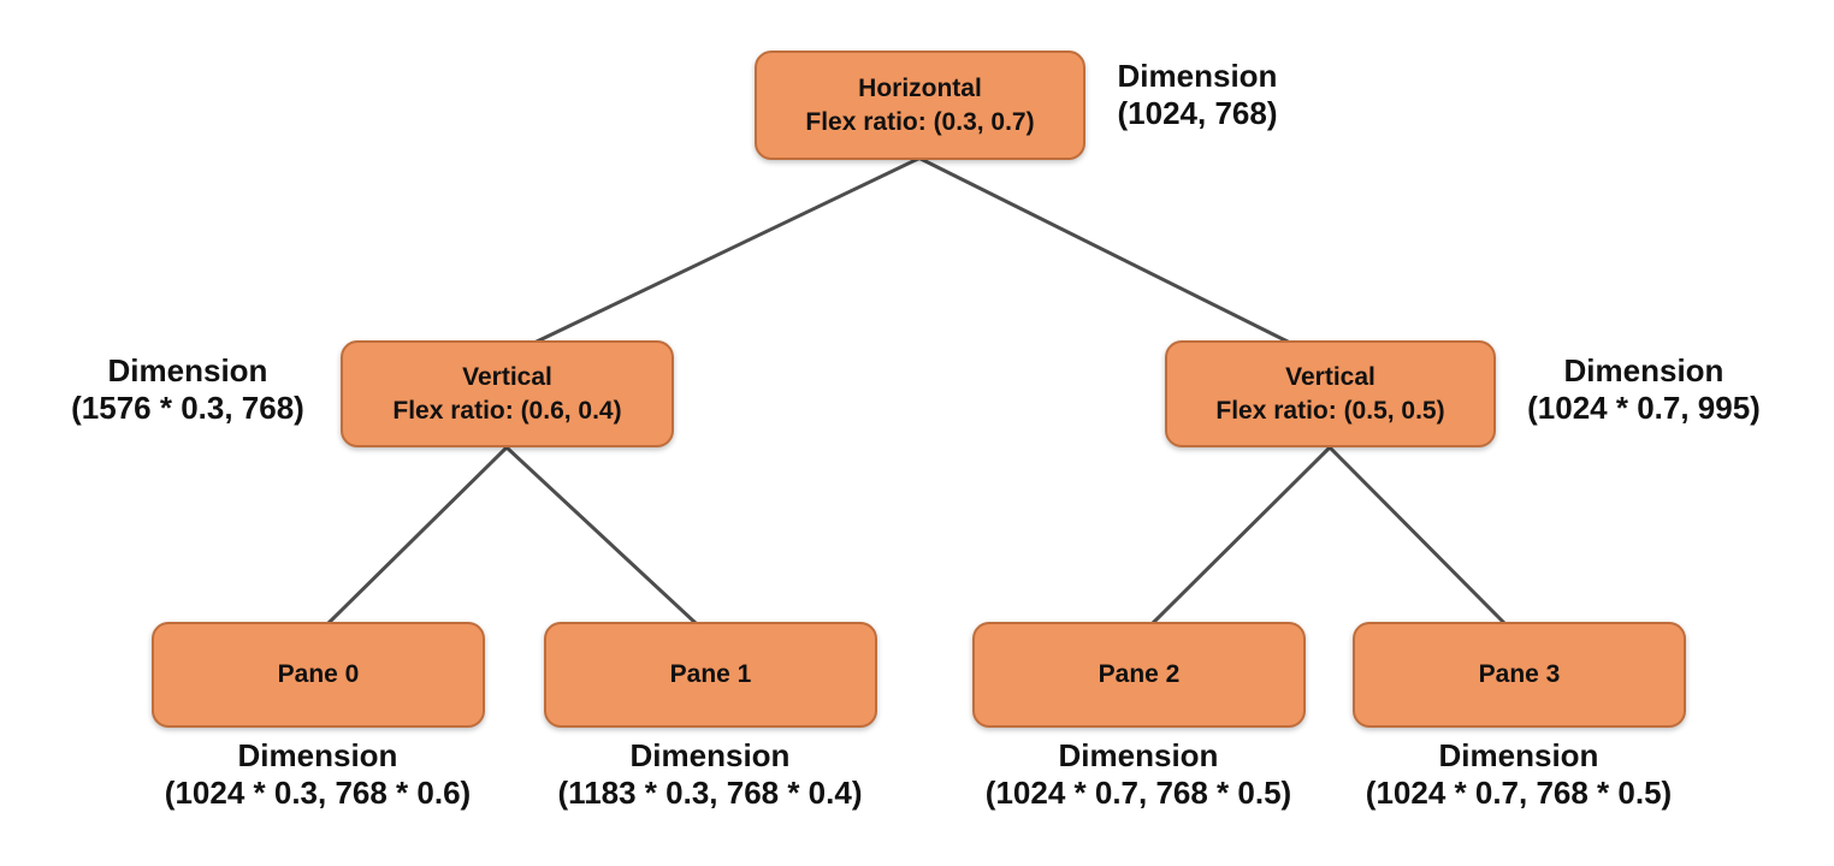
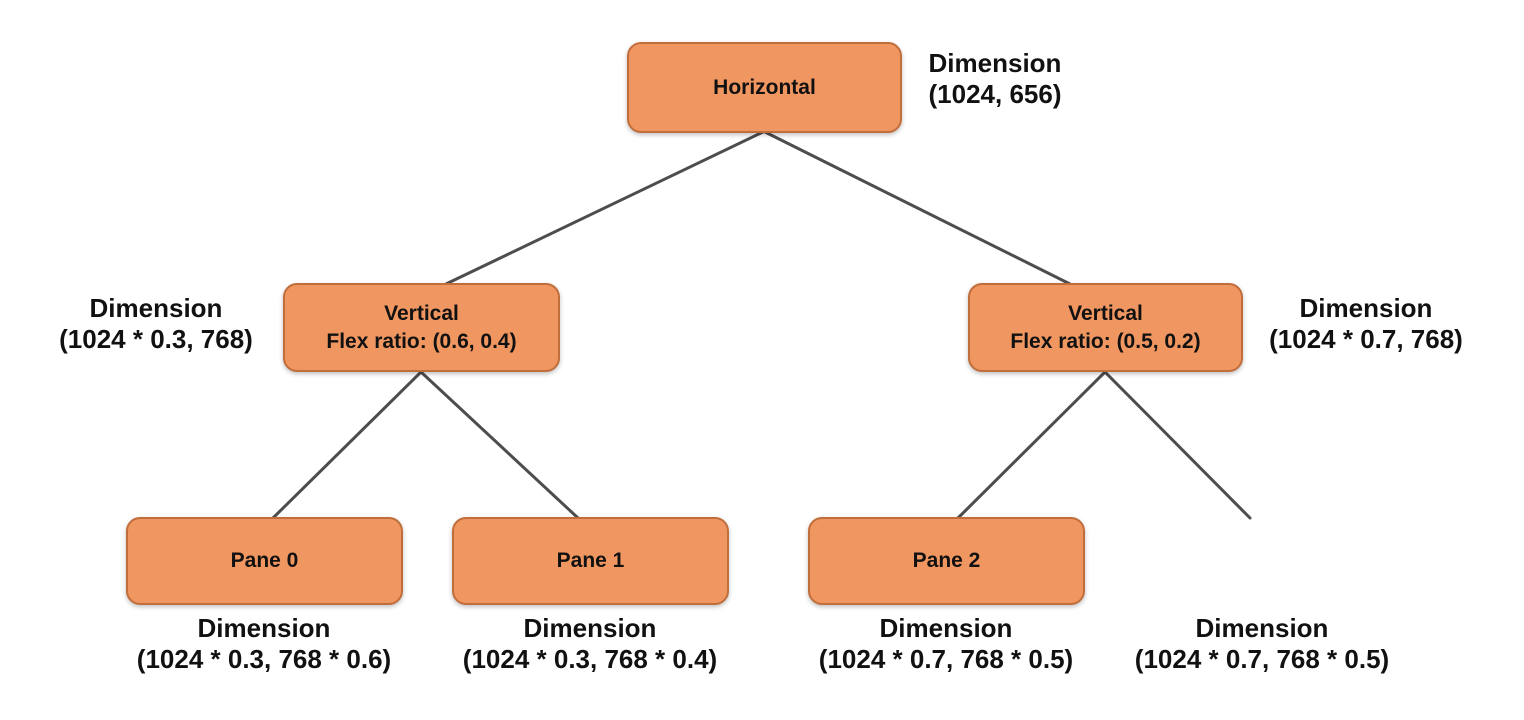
  Horizontal
- Flex ratio: (0.3, 0.7)
  Dimension
- (1024, 768)
+ (1024, 656)
  Vertical
  Flex ratio: (0.6, 0.4)
  Dimension
- (1576 * 0.3, 768)
+ (1024 * 0.3, 768)
  Vertical
- Flex ratio: (0.5, 0.5)
+ Flex ratio: (0.5, 0.2)
  Dimension
- (1024 * 0.7, 995)
+ (1024 * 0.7, 768)
  Pane 0
  Dimension
  (1024 * 0.3, 768 * 0.6)
  Pane 1
  Dimension
- (1183 * 0.3, 768 * 0.4)
+ (1024 * 0.3, 768 * 0.4)
  Pane 2
  Dimension
  (1024 * 0.7, 768 * 0.5)
- Pane 3
  Dimension
  (1024 * 0.7, 768 * 0.5)
